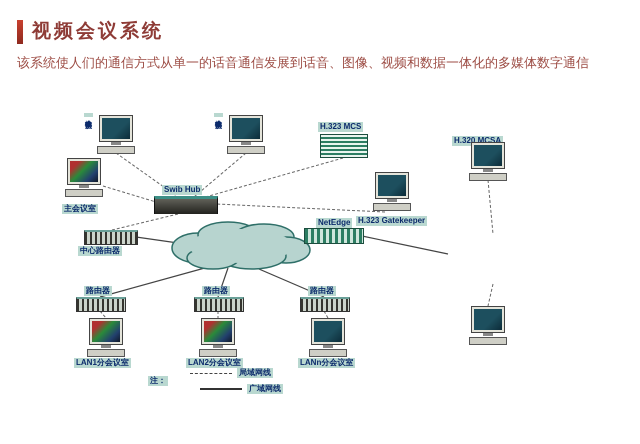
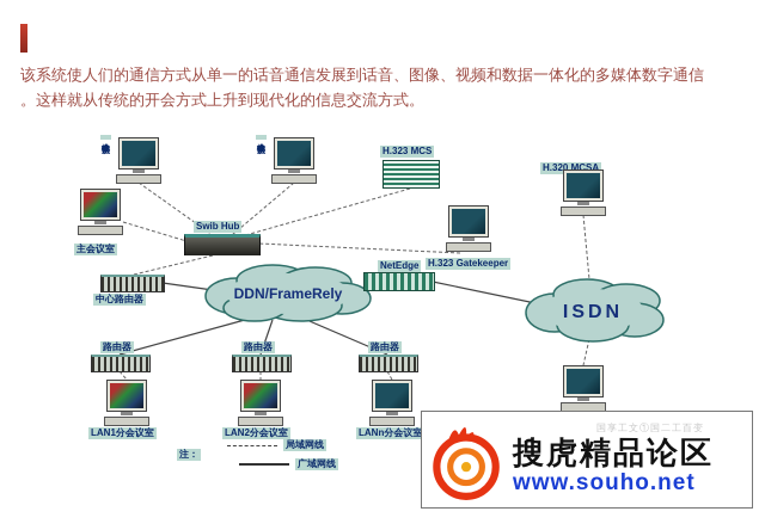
- 视频会议系统
  该系统使人们的通信方式从单一的话音通信发展到话音、图像、视频和数据一体化的多媒体数字通信
+ 。这样就从传统的开会方式上升到现代化的信息交流方式。
  H.323 MCS
  H.320 MCSA
  Swib Hub
  主会议室
  H.323 Gatekeeper
  中心路由器
+ DDN/FrameRely
  NetEdge
+ ISDN
  路由器
  路由器
  路由器
  LAN1分会议室
  LAN2分会议室
  LANn分会议室
  注：
  局域网线
  广域网线
+ 国享工文①国二工百变
+ 搜虎精品论区
+ www.souho.net
